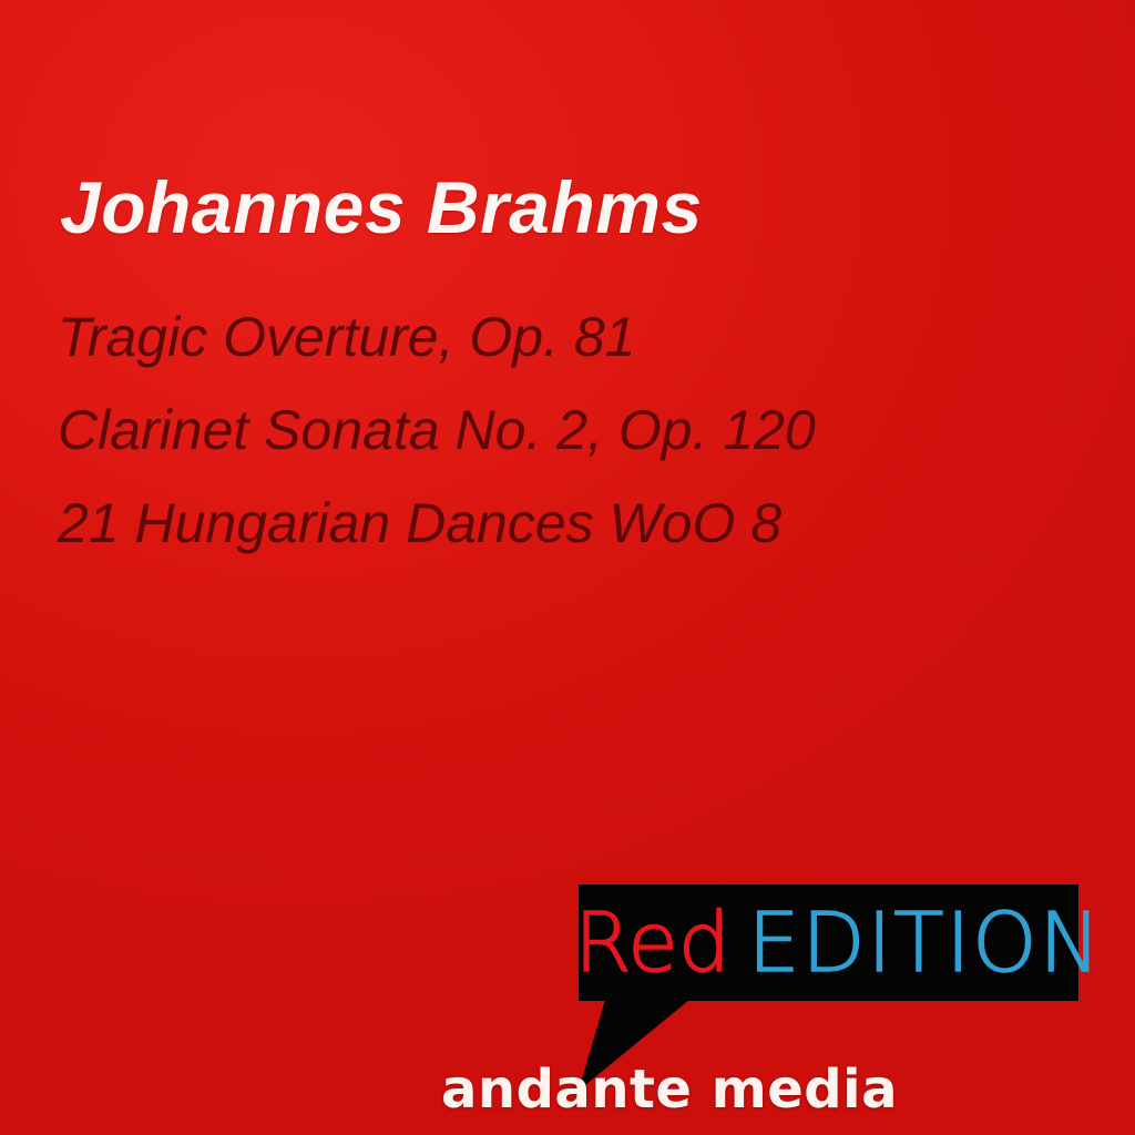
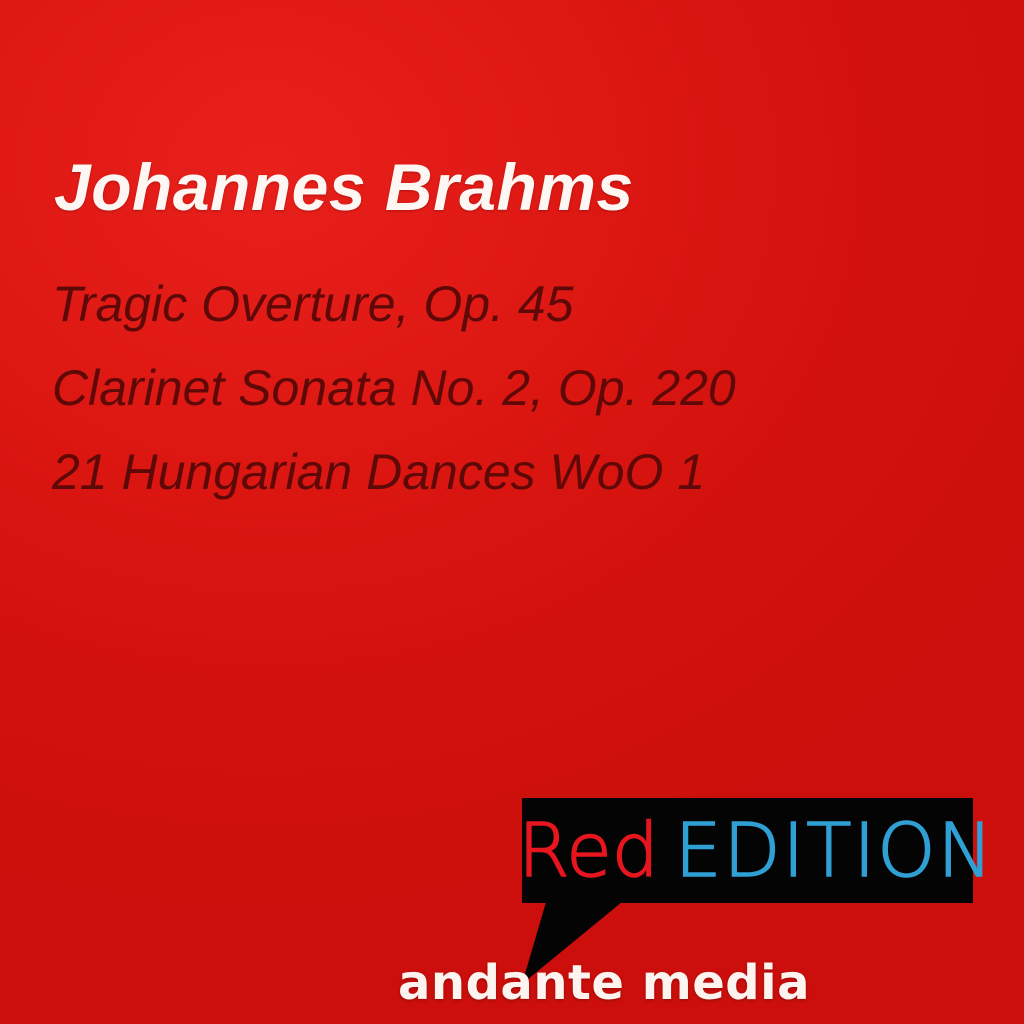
  Johannes Brahms
- Tragic Overture, Op. 81
+ Tragic Overture, Op. 45
- Clarinet Sonata No. 2, Op. 120
+ Clarinet Sonata No. 2, Op. 220
- 21 Hungarian Dances WoO 8
+ 21 Hungarian Dances WoO 1
  Red
  EDITION
  andante media
